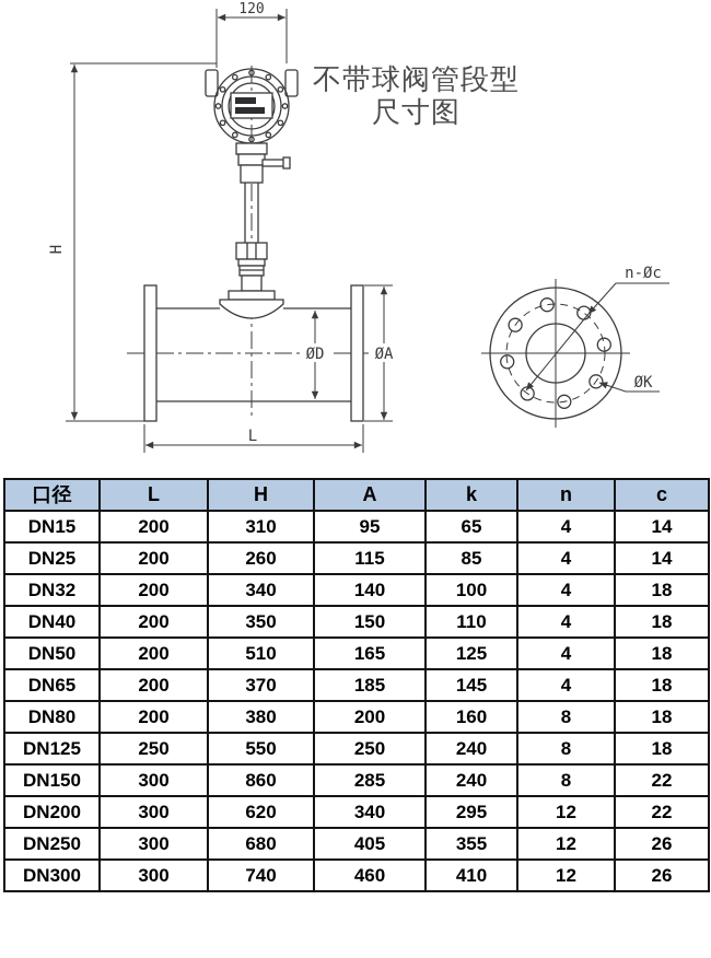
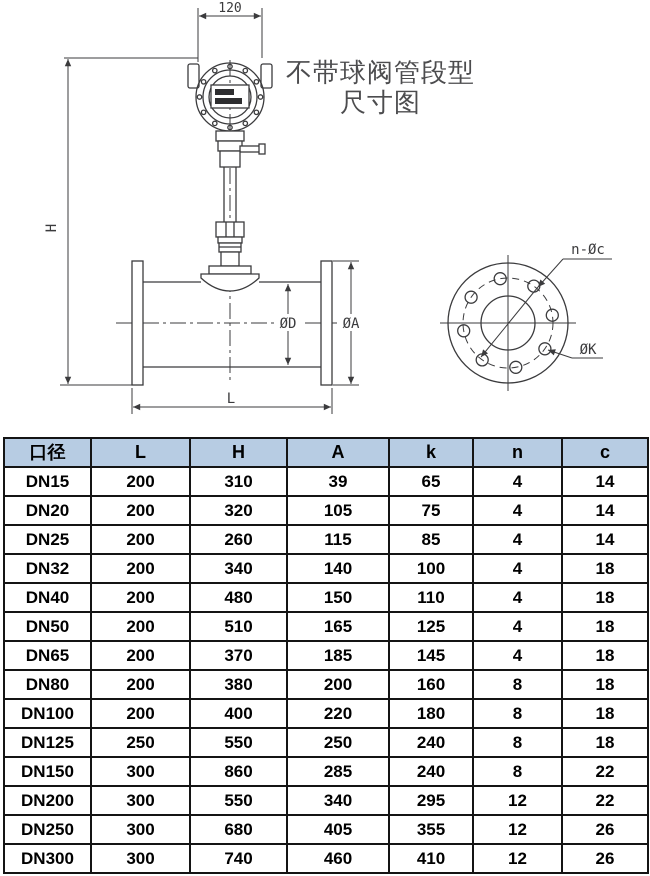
  120
  ØD
  ØA
  L
  n-Øc
  ØK
  不带球阀管段型
  尺寸图
  口径	L	H	A	k	n	c
- DN15	200	310	95	65	4	14
+ DN15	200	310	39	65	4	14
+ DN20	200	320	105	75	4	14
  DN25	200	260	115	85	4	14
  DN32	200	340	140	100	4	18
- DN40	200	350	150	110	4	18
+ DN40	200	480	150	110	4	18
  DN50	200	510	165	125	4	18
  DN65	200	370	185	145	4	18
  DN80	200	380	200	160	8	18
+ DN100	200	400	220	180	8	18
  DN125	250	550	250	240	8	18
  DN150	300	860	285	240	8	22
- DN200	300	620	340	295	12	22
+ DN200	300	550	340	295	12	22
  DN250	300	680	405	355	12	26
  DN300	300	740	460	410	12	26
